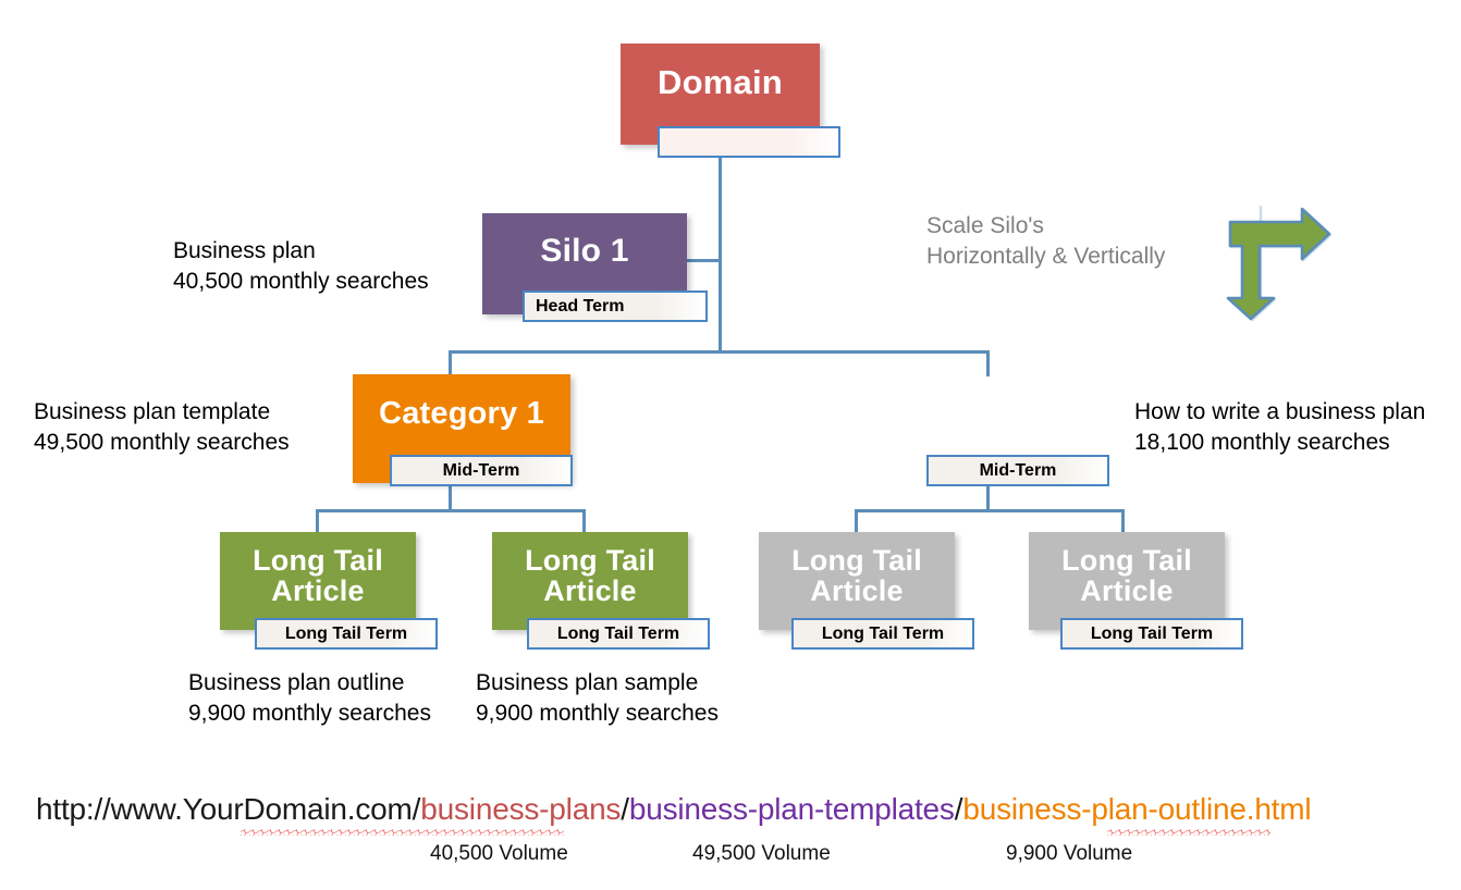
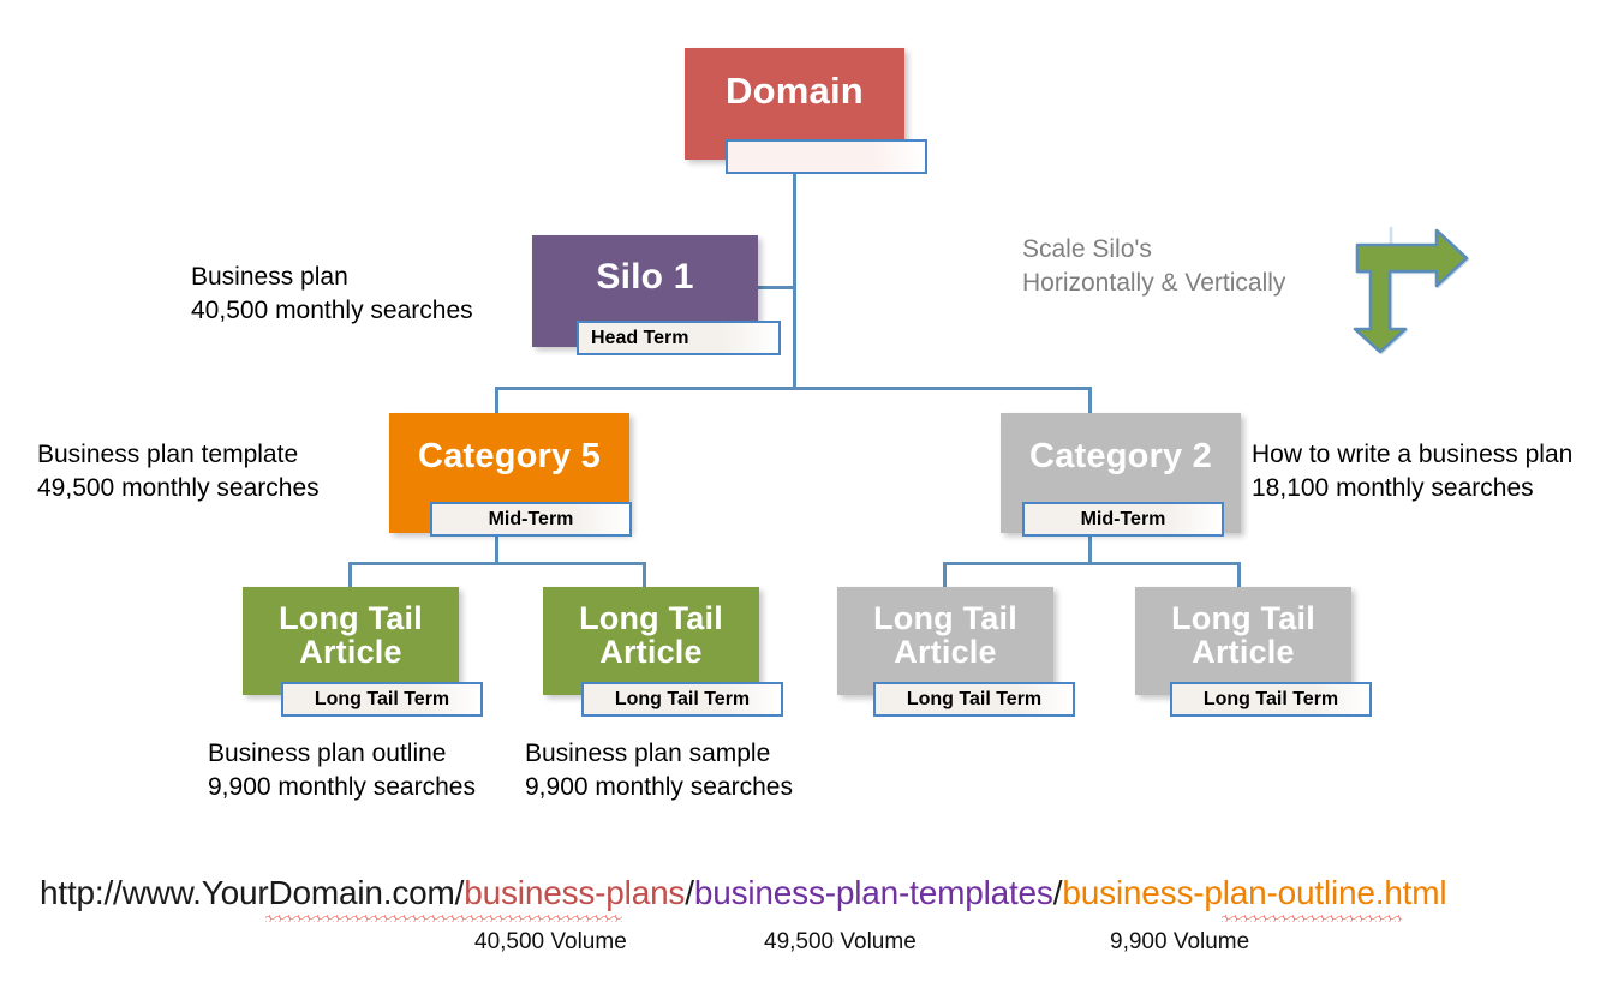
  Domain
  Silo 1
  Head Term
- Category 1
+ Category 5
  Mid-Term
+ Category 2
  Mid-Term
  Long Tail Article
  Long Tail Term
  Long Tail Article
  Long Tail Term
  Long Tail Article
  Long Tail Term
  Long Tail Article
  Long Tail Term
  Business plan
  40,500 monthly searches
  Business plan template
  49,500 monthly searches
  How to write a business plan
  18,100 monthly searches
  Business plan outline
  9,900 monthly searches
  Business plan sample
  9,900 monthly searches
  Scale Silo's
  Horizontally & Vertically
  http://www.YourDomain.com/business-plans/business-plan-templates/business-plan-outline.html
  40,500 Volume
  49,500 Volume
  9,900 Volume
